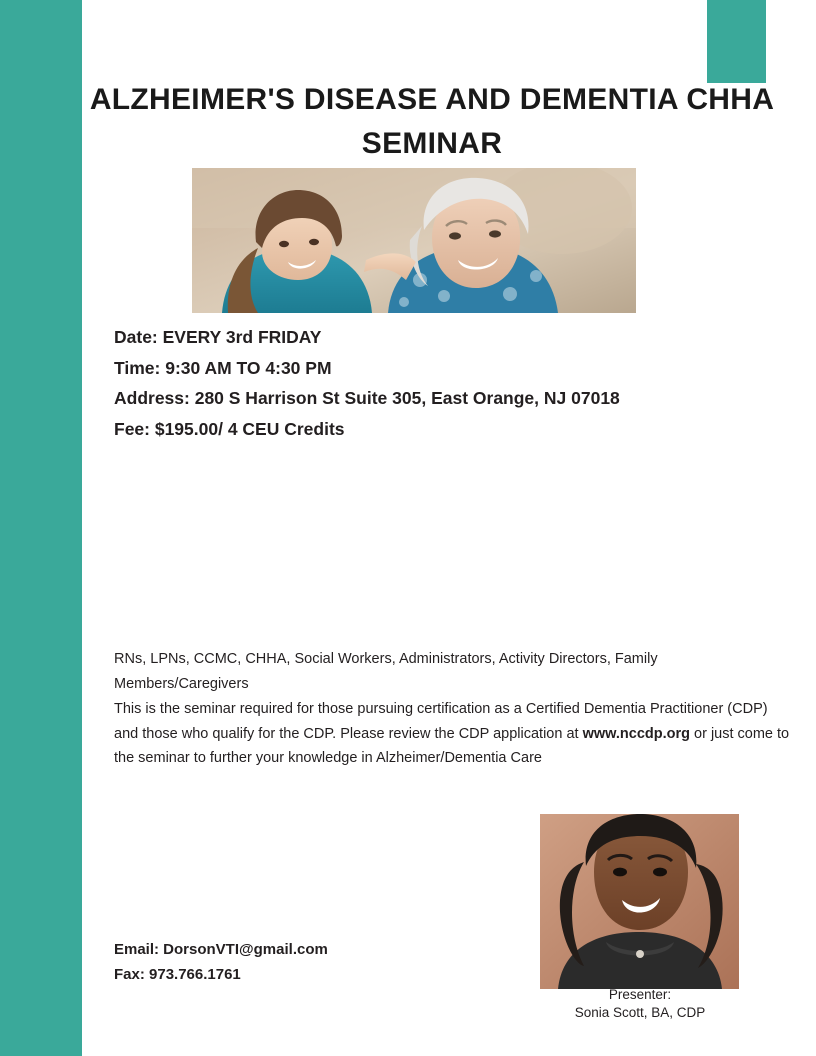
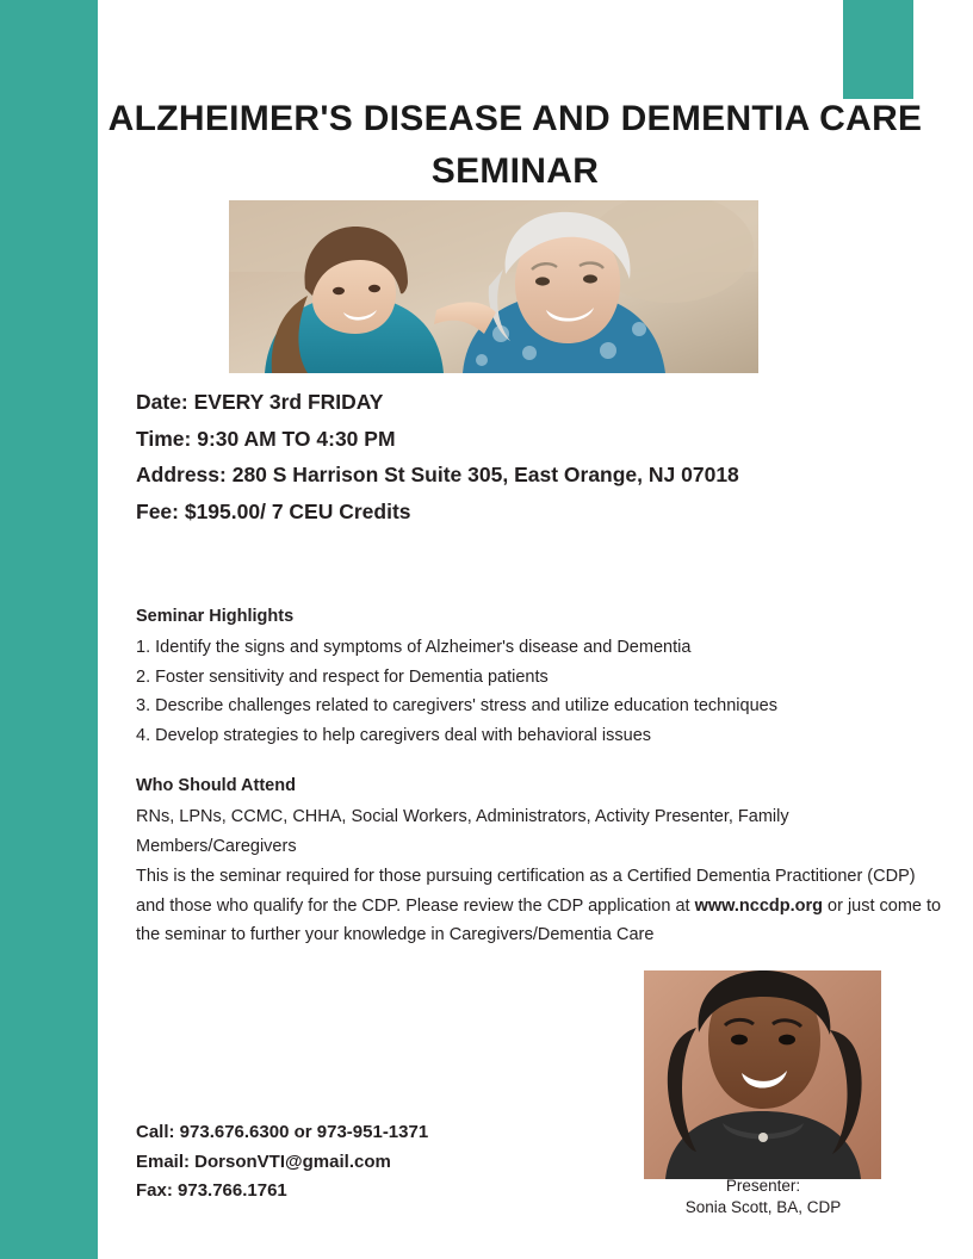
- ALZHEIMER'S DISEASE AND DEMENTIA CHHA SEMINAR
+ ALZHEIMER'S DISEASE AND DEMENTIA CARE SEMINAR
  Date: EVERY 3rd FRIDAY
  Time: 9:30 AM TO 4:30 PM
  Address: 280 S Harrison St Suite 305, East Orange, NJ 07018
- Fee: $195.00/ 4 CEU Credits
+ Fee: $195.00/ 7 CEU Credits
+ Seminar Highlights
+ 1. Identify the signs and symptoms of Alzheimer's disease and Dementia
+ 2. Foster sensitivity and respect for Dementia patients
+ 3. Describe challenges related to caregivers' stress and utilize education techniques
+ 4. Develop strategies to help caregivers deal with behavioral issues
+ Who Should Attend
- RNs, LPNs, CCMC, CHHA, Social Workers, Administrators, Activity Directors, Family Members/Caregivers
+ RNs, LPNs, CCMC, CHHA, Social Workers, Administrators, Activity Presenter, Family Members/Caregivers
- This is the seminar required for those pursuing certification as a Certified Dementia Practitioner (CDP) and those who qualify for the CDP. Please review the CDP application at www.nccdp.org or just come to the seminar to further your knowledge in Alzheimer/Dementia Care
+ This is the seminar required for those pursuing certification as a Certified Dementia Practitioner (CDP) and those who qualify for the CDP. Please review the CDP application at www.nccdp.org or just come to the seminar to further your knowledge in Caregivers/Dementia Care
+ Call: 973.676.6300 or 973-951-1371
  Email: DorsonVTI@gmail.com
  Fax: 973.766.1761
  Presenter:
  Sonia Scott, BA, CDP
